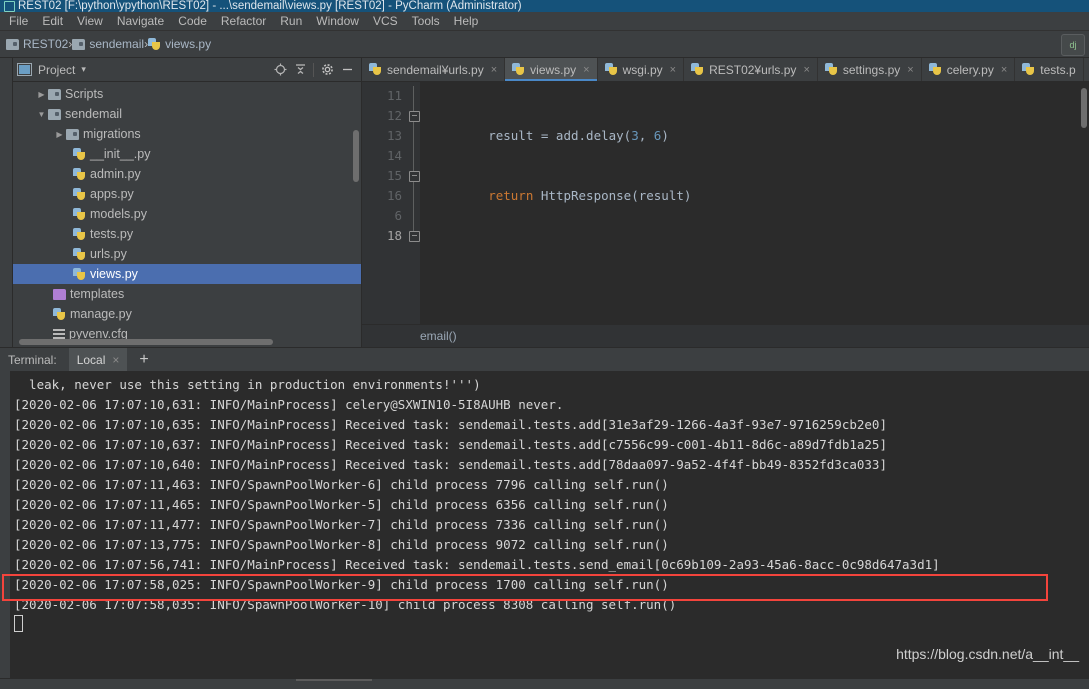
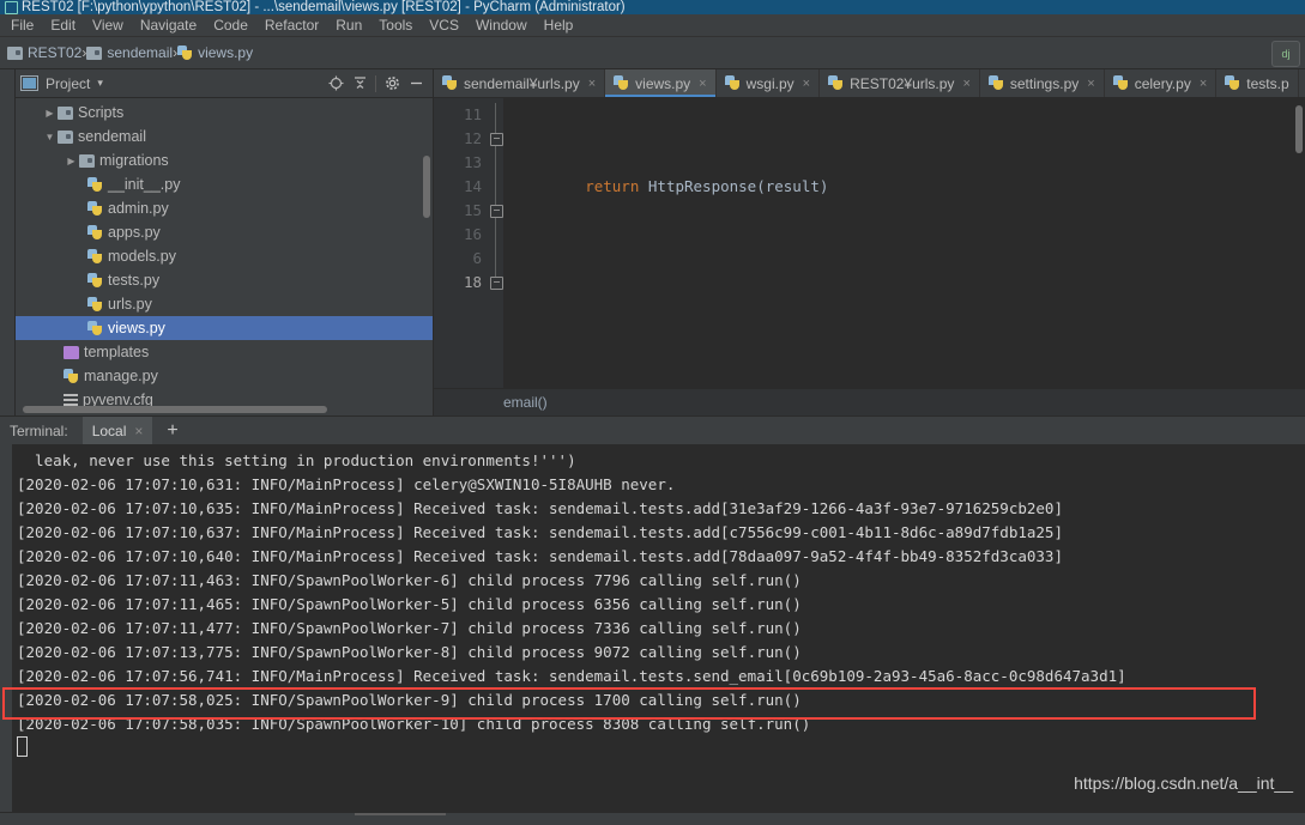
  REST02 [F:\python\ypython\REST02] - ...\sendemail\views.py [REST02] - PyCharm (Administrator)
  File
  Edit
  View
  Navigate
  Code
  Refactor
  Run
- Window
+ Tools
  VCS
- Tools
+ Window
  Help
  REST02
  ›
  sendemail
  ›
  views.py
  dj
  Project
  ▾
  ▶
  Scripts
  ▼
  sendemail
  ▶
  migrations
  __init__.py
  admin.py
  apps.py
  models.py
  tests.py
  urls.py
  views.py
  templates
  manage.py
  pyvenv.cfg
  sendemail¥urls.py
  ×
  views.py
  ×
  wsgi.py
  ×
  REST02¥urls.py
  ×
  settings.py
  ×
  celery.py
  ×
  tests.p
  11
  12
  13
  14
  15
  16
  6
  18
- result = add.delay(3, 6)
  return HttpResponse(result)
  email()
  Terminal:
  Local
  ×
  +
  leak, never use this setting in production environments!''')
  [2020-02-06 17:07:10,631: INFO/MainProcess] celery@SXWIN10-5I8AUHB never.
  [2020-02-06 17:07:10,635: INFO/MainProcess] Received task: sendemail.tests.add[31e3af29-1266-4a3f-93e7-9716259cb2e0]
  [2020-02-06 17:07:10,637: INFO/MainProcess] Received task: sendemail.tests.add[c7556c99-c001-4b11-8d6c-a89d7fdb1a25]
  [2020-02-06 17:07:10,640: INFO/MainProcess] Received task: sendemail.tests.add[78daa097-9a52-4f4f-bb49-8352fd3ca033]
  [2020-02-06 17:07:11,463: INFO/SpawnPoolWorker-6] child process 7796 calling self.run()
  [2020-02-06 17:07:11,465: INFO/SpawnPoolWorker-5] child process 6356 calling self.run()
  [2020-02-06 17:07:11,477: INFO/SpawnPoolWorker-7] child process 7336 calling self.run()
  [2020-02-06 17:07:13,775: INFO/SpawnPoolWorker-8] child process 9072 calling self.run()
  [2020-02-06 17:07:56,741: INFO/MainProcess] Received task: sendemail.tests.send_email[0c69b109-2a93-45a6-8acc-0c98d647a3d1]
  [2020-02-06 17:07:58,025: INFO/SpawnPoolWorker-9] child process 1700 calling self.run()
  [2020-02-06 17:07:58,035: INFO/SpawnPoolWorker-10] child process 8308 calling self.run()
  https://blog.csdn.net/a__int__
